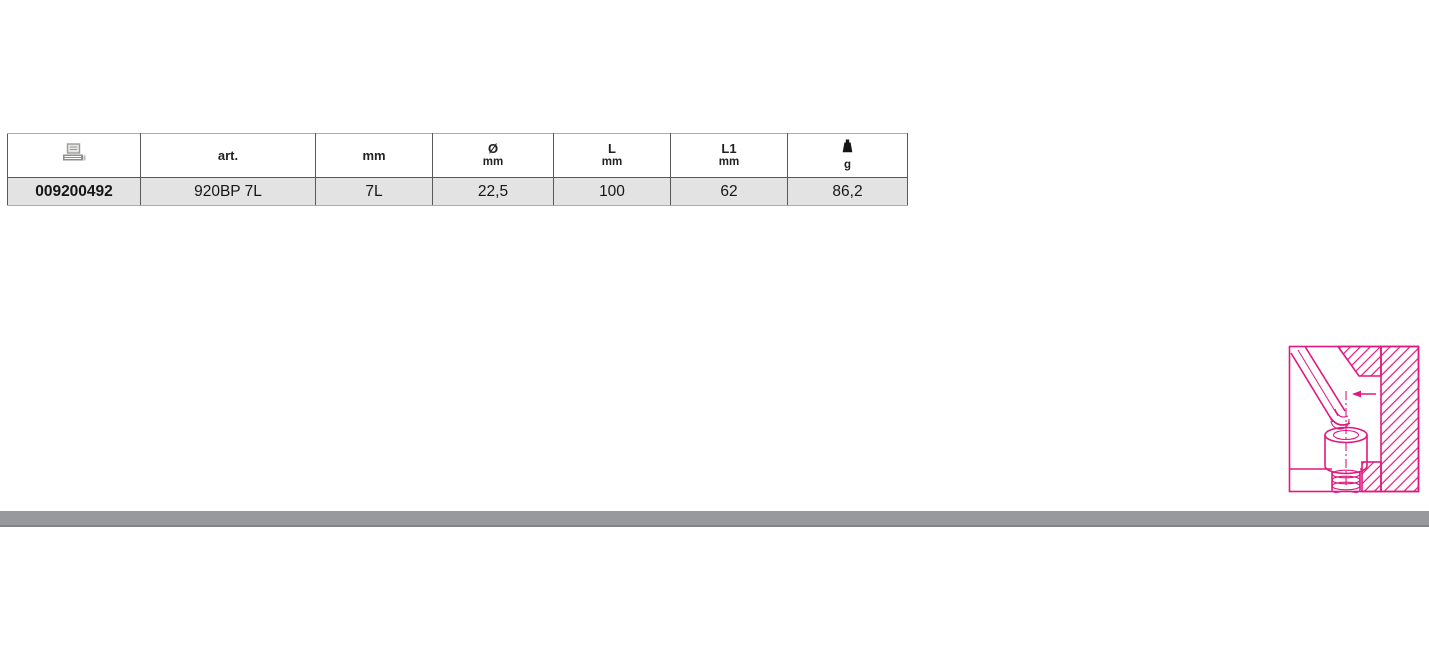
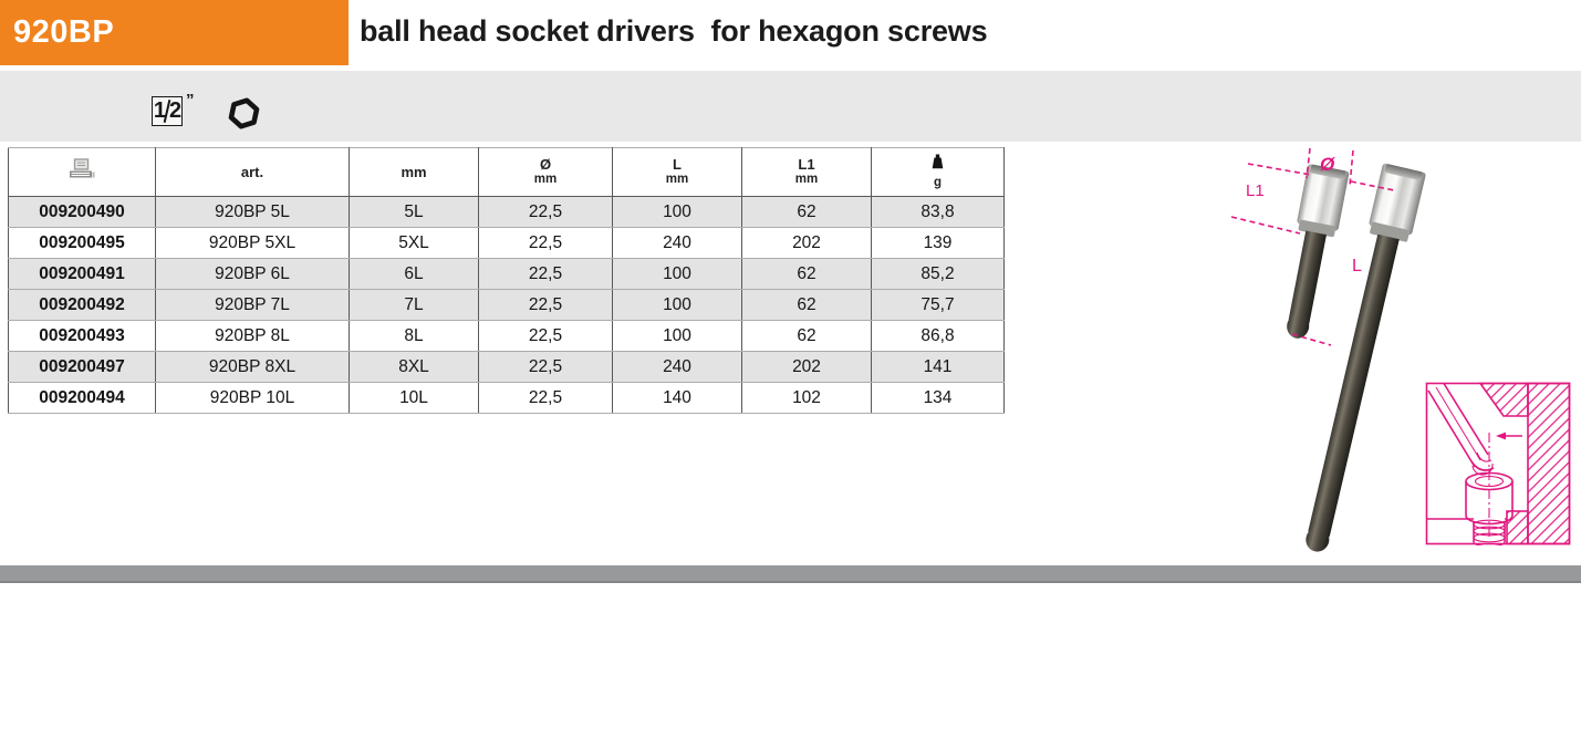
+ 920BP
+ ball head socket drivers for hexagon screws
+ 1
+ 2
+ ”
  	art.	mm	Ø mm	L mm	L1 mm	g
+ 009200490	920BP 5L	5L	22,5	100	62	83,8
+ 009200495	920BP 5XL	5XL	22,5	240	202	139
+ 009200491	920BP 6L	6L	22,5	100	62	85,2
- 009200492	920BP 7L	7L	22,5	100	62	86,2
+ 009200492	920BP 7L	7L	22,5	100	62	75,7
+ 009200493	920BP 8L	8L	22,5	100	62	86,8
+ 009200497	920BP 8XL	8XL	22,5	240	202	141
+ 009200494	920BP 10L	10L	22,5	140	102	134
+ Ø
+ L1
+ L
